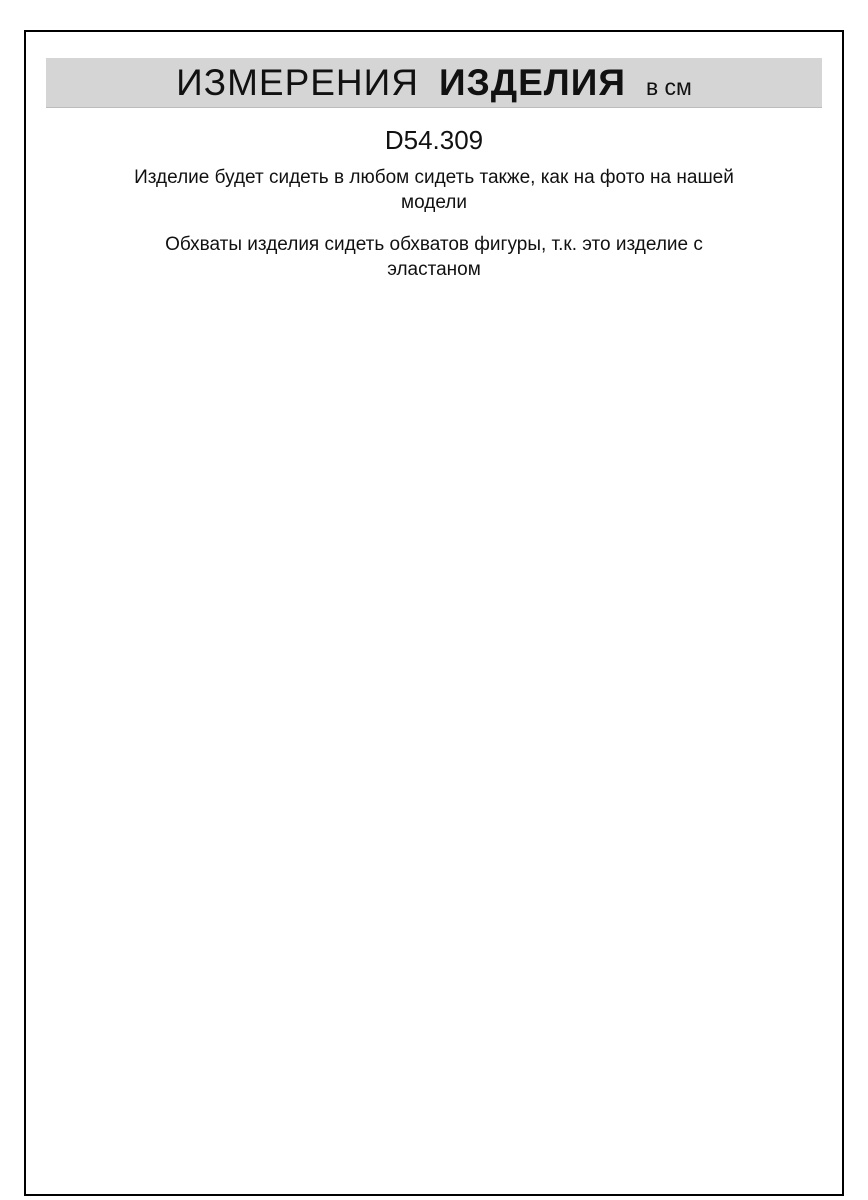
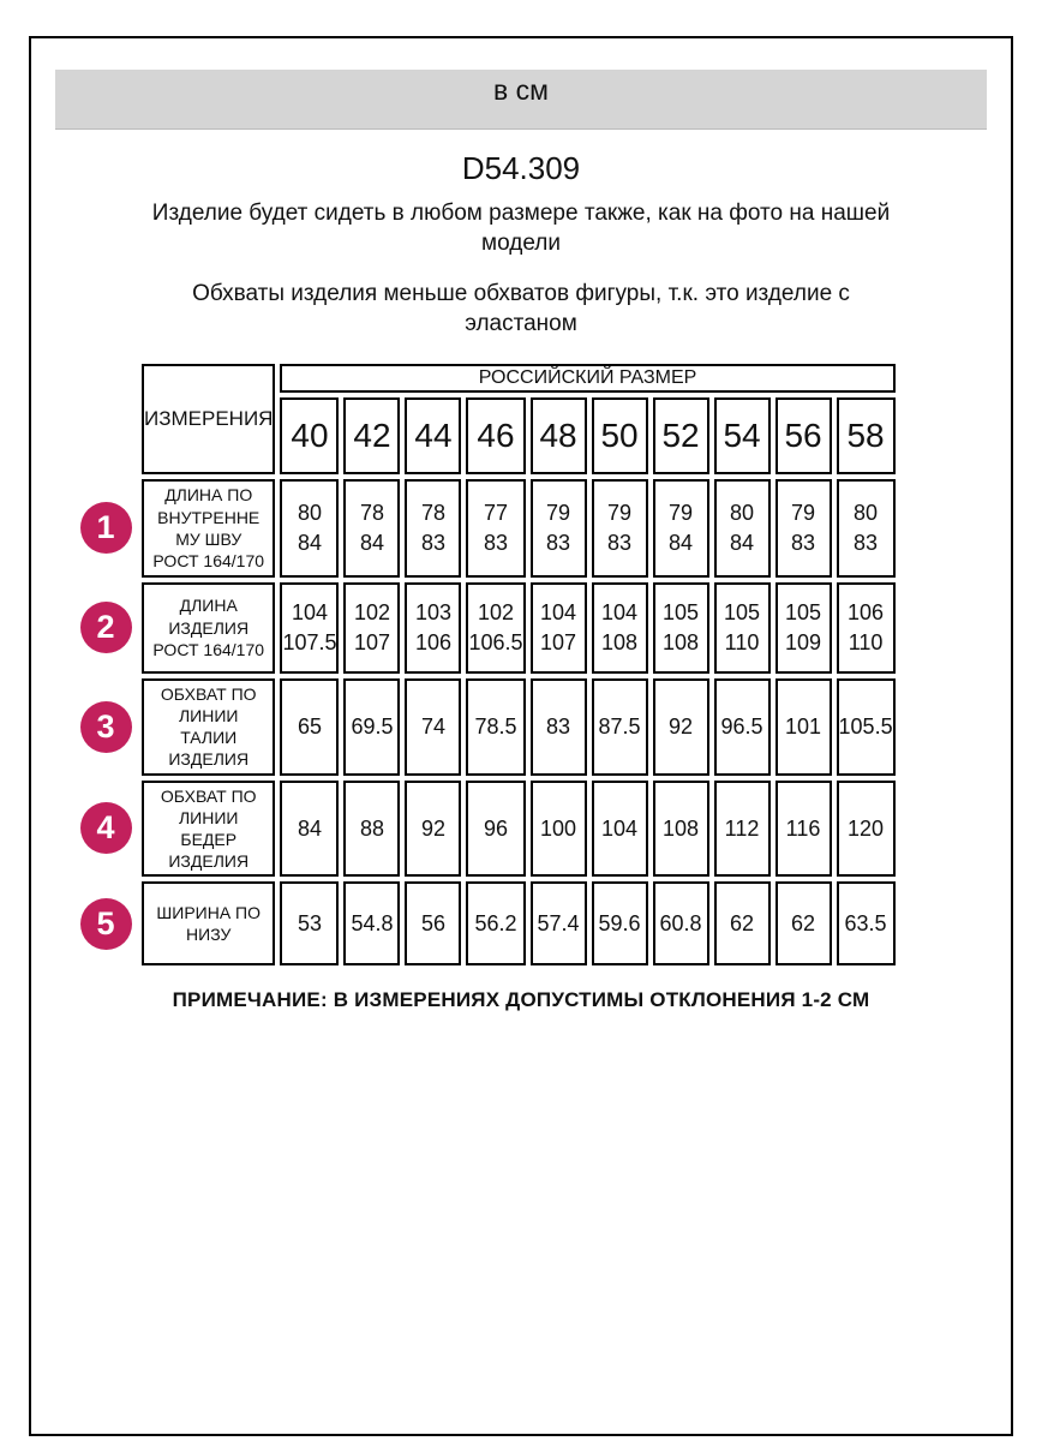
- ИЗМЕРЕНИЯ
- ИЗДЕЛИЯ
  в см
  D54.309
- Изделие будет сидеть в любом сидеть также, как на фото на нашей модели
+ Изделие будет сидеть в любом размере также, как на фото на нашей модели
- Обхваты изделия сидеть обхватов фигуры, т.к. это изделие с эластаном
+ Обхваты изделия меньше обхватов фигуры, т.к. это изделие с эластаном
+ 	ИЗМЕРЕНИЯ	РОССИЙСКИЙ РАЗМЕР
+ 40	42	44	46	48	50	52	54	56	58
+ 1	ДЛИНА ПО ВНУТРЕННЕ МУ ШВУ РОСТ 164/170	80 84	78 84	78 83	77 83	79 83	79 83	79 84	80 84	79 83	80 83
+ 2	ДЛИНА ИЗДЕЛИЯ РОСТ 164/170	104 107.5	102 107	103 106	102 106.5	104 107	104 108	105 108	105 110	105 109	106 110
+ 3	ОБХВАТ ПО ЛИНИИ ТАЛИИ ИЗДЕЛИЯ	65	69.5	74	78.5	83	87.5	92	96.5	101	105.5
+ 4	ОБХВАТ ПО ЛИНИИ БЕДЕР ИЗДЕЛИЯ	84	88	92	96	100	104	108	112	116	120
+ 5	ШИРИНА ПО НИЗУ	53	54.8	56	56.2	57.4	59.6	60.8	62	62	63.5
+ ПРИМЕЧАНИЕ: В ИЗМЕРЕНИЯХ ДОПУСТИМЫ ОТКЛОНЕНИЯ 1-2 СМ
